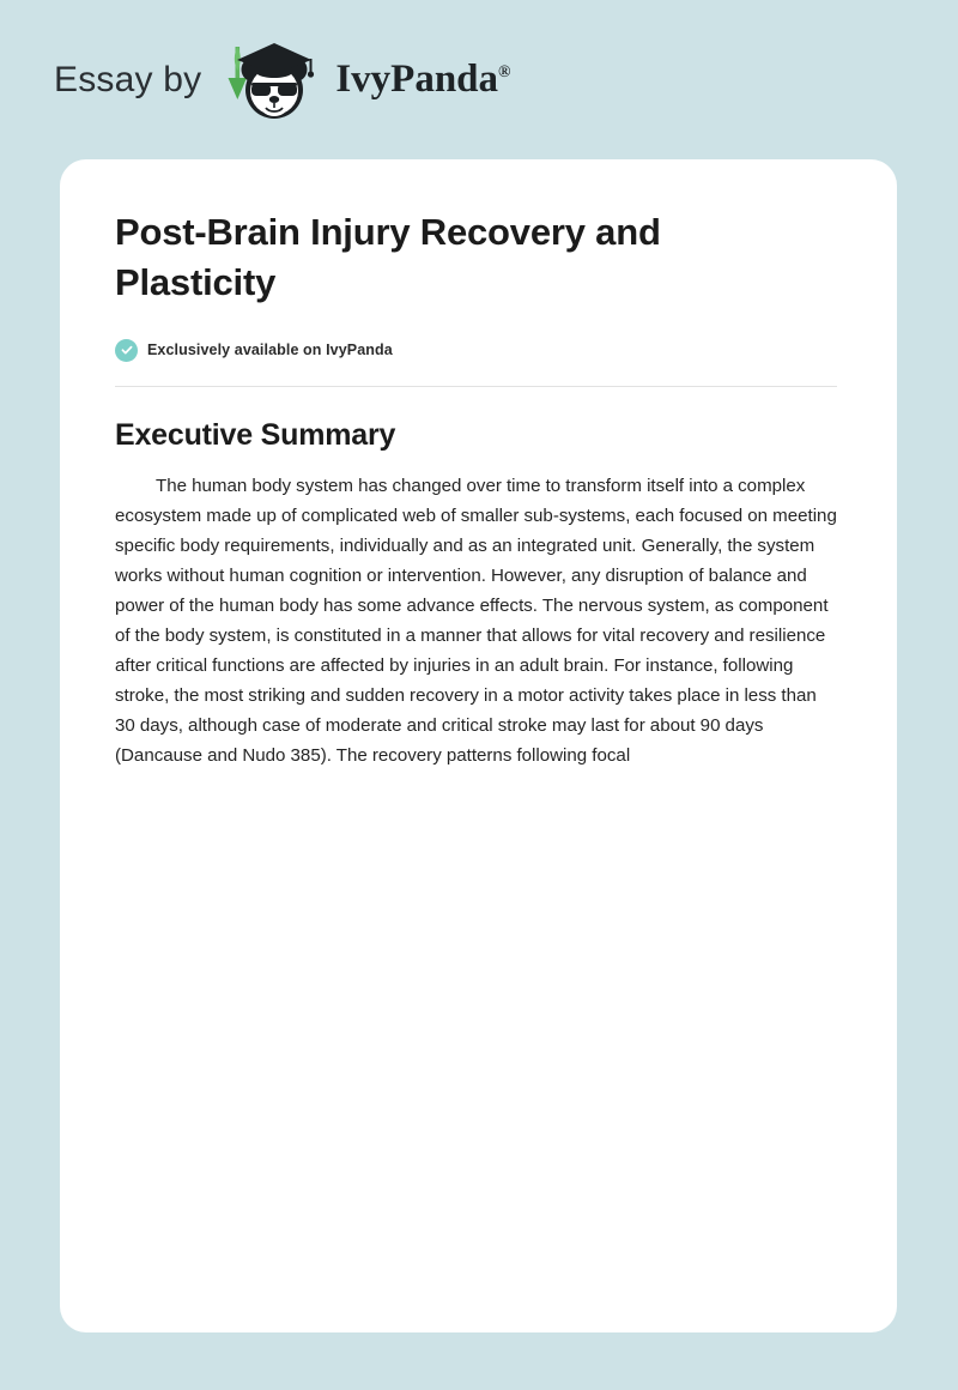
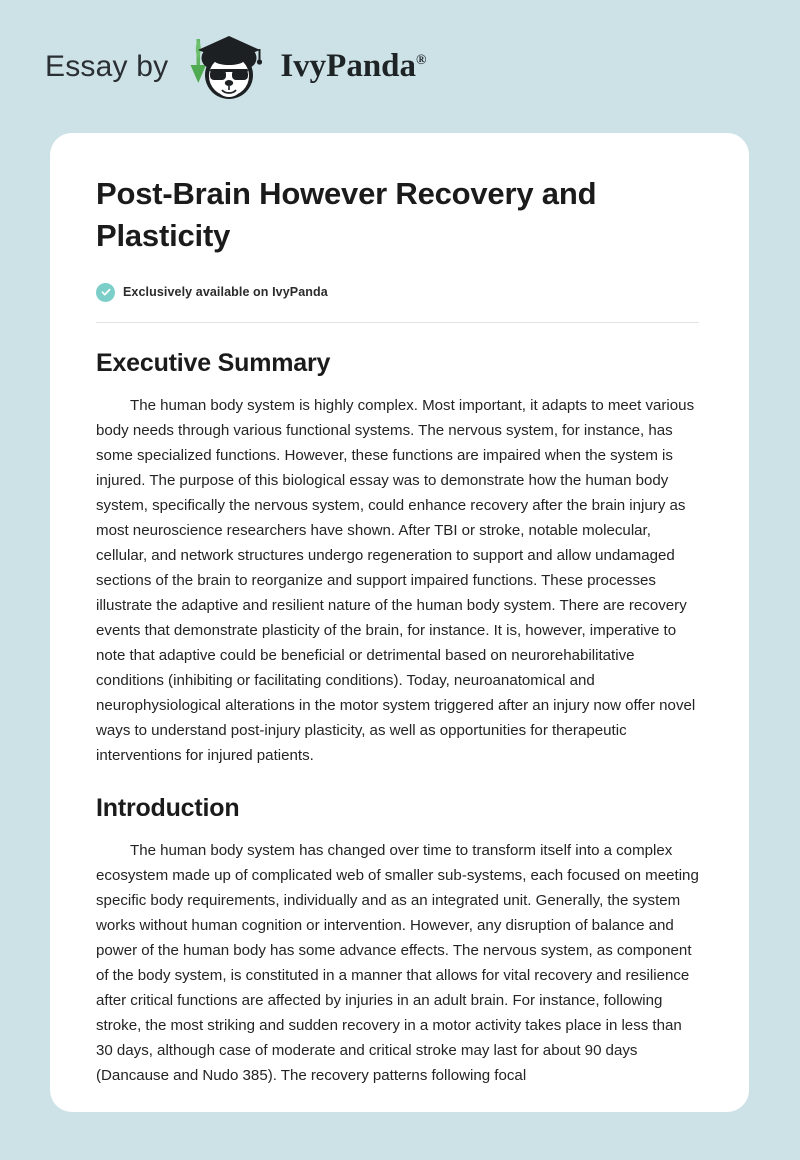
  Essay by
  IvyPanda®
- Post-Brain Injury Recovery and Plasticity
+ Post-Brain However Recovery and Plasticity
  Exclusively available on IvyPanda
  Executive Summary
+ The human body system is highly complex. Most important, it adapts to meet various body needs through various functional systems. The nervous system, for instance, has some specialized functions. However, these functions are impaired when the system is injured. The purpose of this biological essay was to demonstrate how the human body system, specifically the nervous system, could enhance recovery after the brain injury as most neuroscience researchers have shown. After TBI or stroke, notable molecular, cellular, and network structures undergo regeneration to support and allow undamaged sections of the brain to reorganize and support impaired functions. These processes illustrate the adaptive and resilient nature of the human body system. There are recovery events that demonstrate plasticity of the brain, for instance. It is, however, imperative to note that adaptive could be beneficial or detrimental based on neurorehabilitative conditions (inhibiting or facilitating conditions). Today, neuroanatomical and neurophysiological alterations in the motor system triggered after an injury now offer novel ways to understand post-injury plasticity, as well as opportunities for therapeutic interventions for injured patients.
+ Introduction
  The human body system has changed over time to transform itself into a complex ecosystem made up of complicated web of smaller sub-systems, each focused on meeting specific body requirements, individually and as an integrated unit. Generally, the system works without human cognition or intervention. However, any disruption of balance and power of the human body has some advance effects. The nervous system, as component of the body system, is constituted in a manner that allows for vital recovery and resilience after critical functions are affected by injuries in an adult brain. For instance, following stroke, the most striking and sudden recovery in a motor activity takes place in less than 30 days, although case of moderate and critical stroke may last for about 90 days (Dancause and Nudo 385). The recovery patterns following focal
